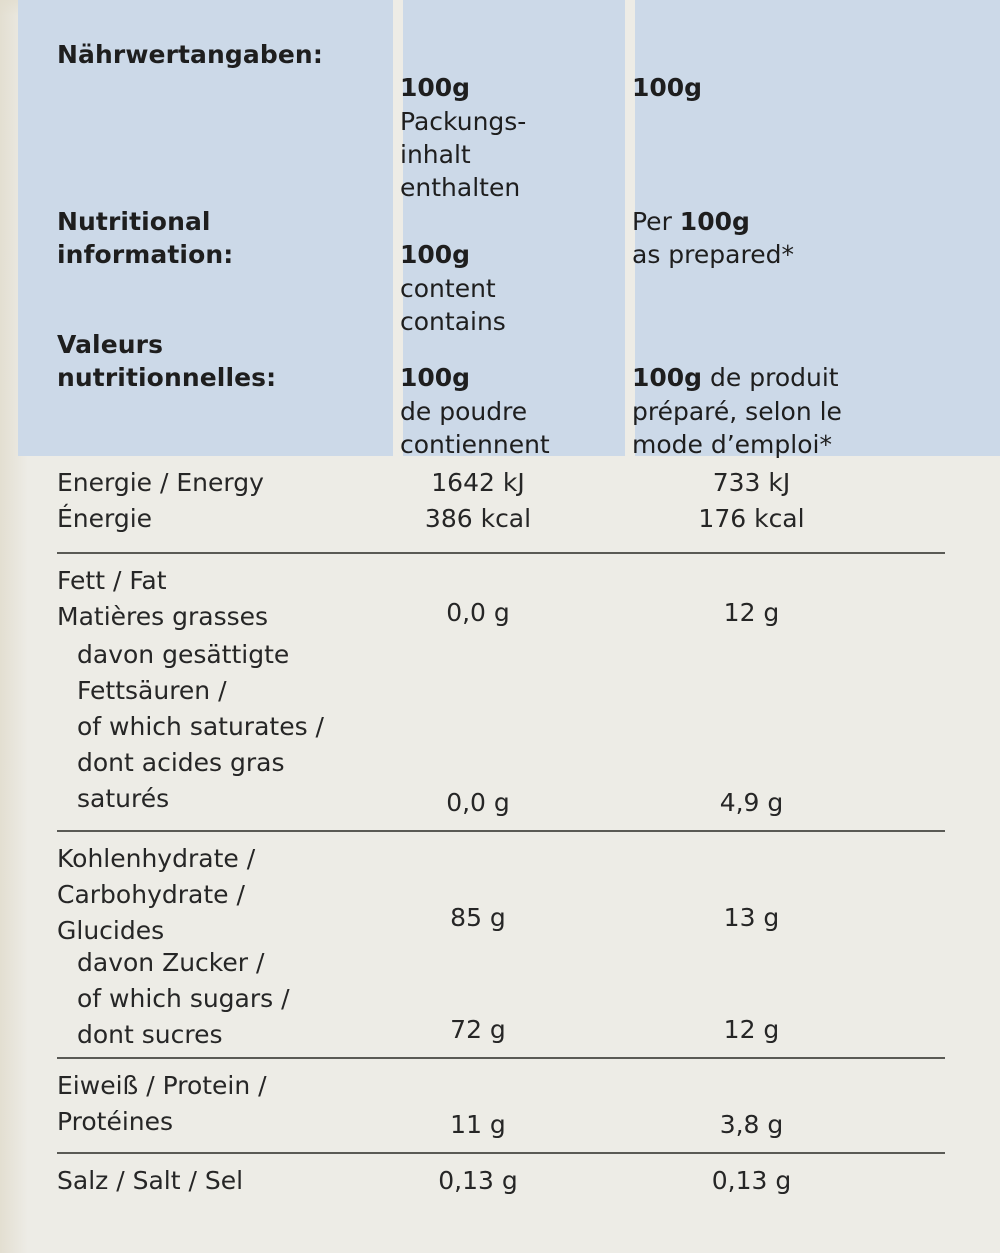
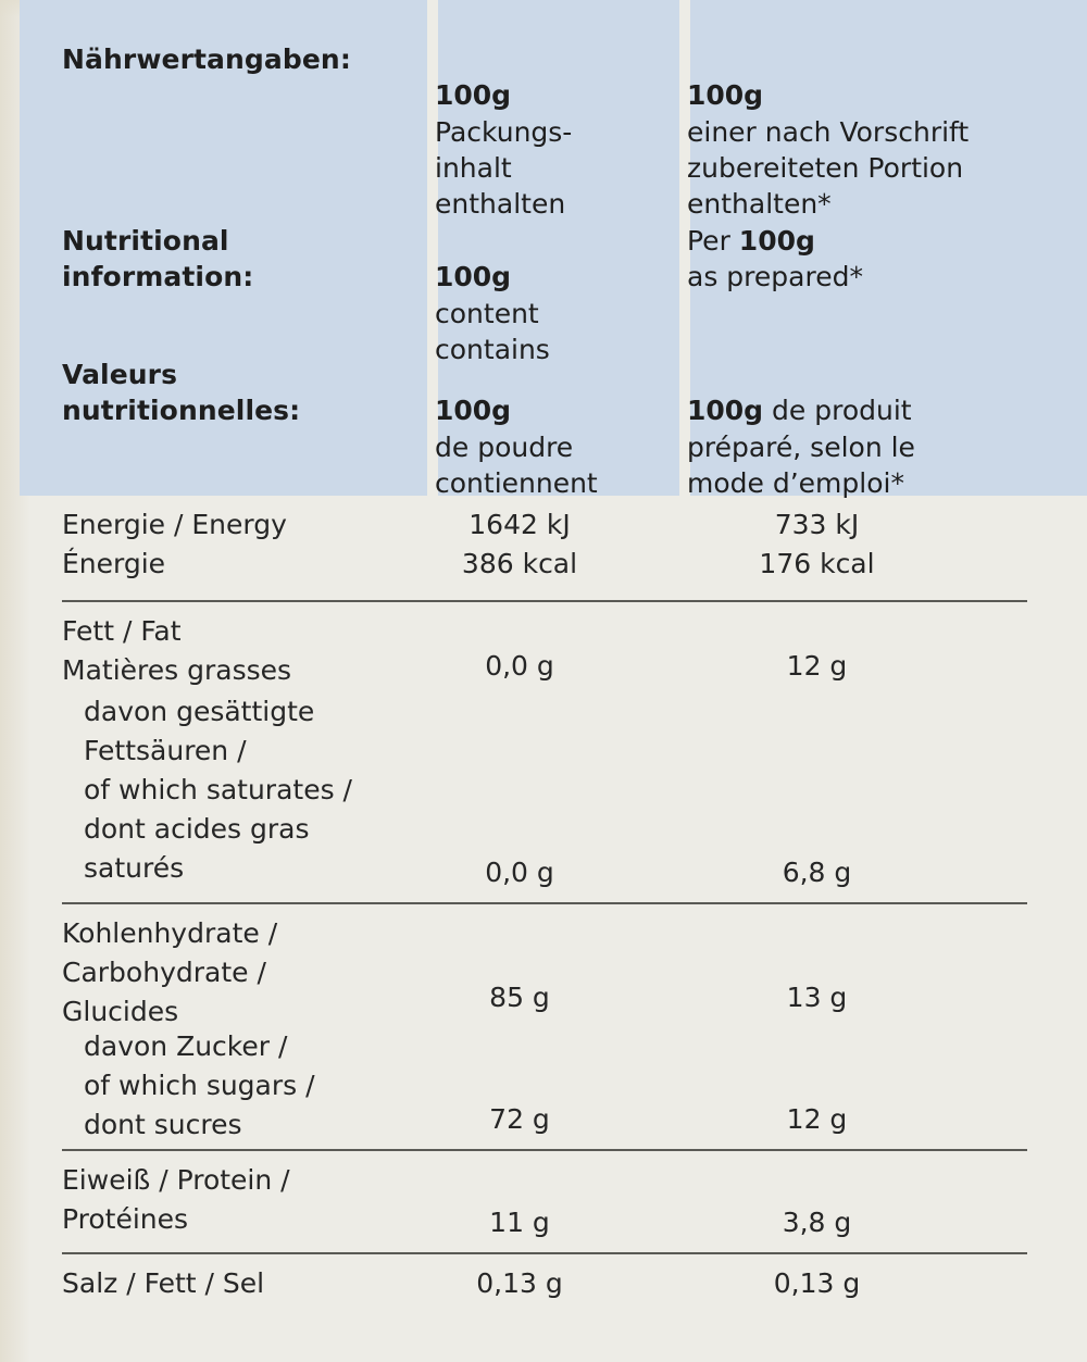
  Nährwertangaben:
  100g
  Packungs-
  inhalt
  enthalten
  100g
+ einer nach Vorschrift
+ zubereiteten Portion
+ enthalten*
  Nutritional
  information:
  100g
  content
  contains
  Per 100g
  as prepared*
  Valeurs
  nutritionnelles:
  100g
  de poudre
  contiennent
  100g de produit
  préparé, selon le
  mode d’emploi*
  Energie / Energy
  Énergie
  1642 kJ
  386 kcal
  733 kJ
  176 kcal
  Fett / Fat
  Matières grasses
  0,0 g
  12 g
  davon gesättigte
  Fettsäuren /
  of which saturates /
  dont acides gras
  saturés
  0,0 g
- 4,9 g
+ 6,8 g
  Kohlenhydrate /
  Carbohydrate /
  Glucides
  85 g
  13 g
  davon Zucker /
  of which sugars /
  dont sucres
  72 g
  12 g
  Eiweiß / Protein /
  Protéines
  11 g
  3,8 g
- Salz / Salt / Sel
+ Salz / Fett / Sel
  0,13 g
  0,13 g
